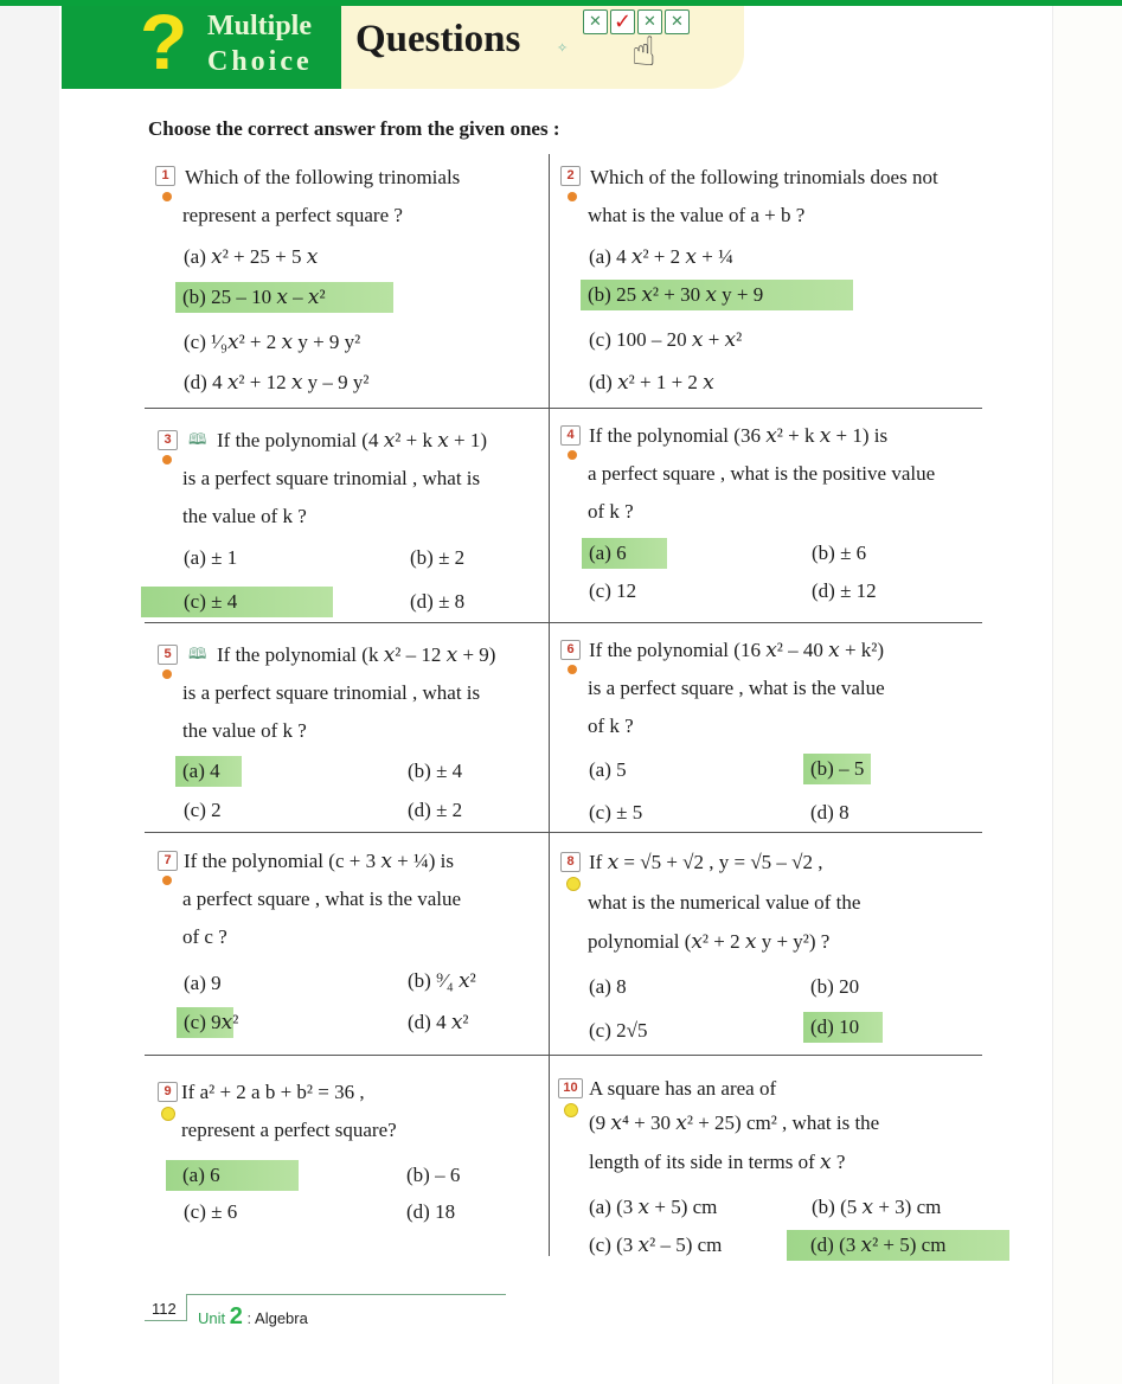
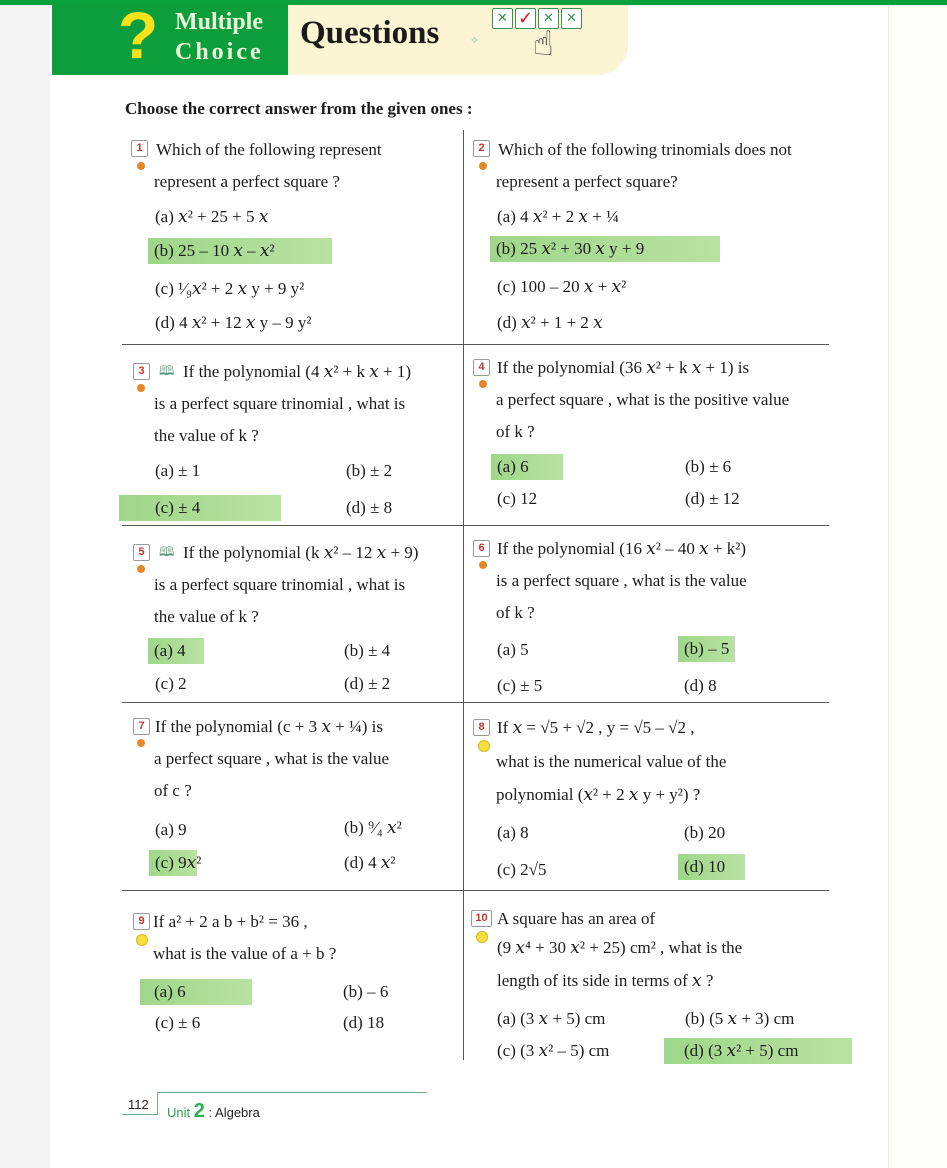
  ?
  Multiple
  Choice
  Questions
  ✧
  ✕
  ✓
  ✕
  ✕
  ☝
  Choose the correct answer from the given ones :
  1
- Which of the following trinomials
+ Which of the following represent
  represent a perfect square ?
  (a) 𝑥² + 25 + 5 𝑥
  (b) 25 – 10 𝑥 – 𝑥²
  (c) ¹⁄₉𝑥² + 2 𝑥 y + 9 y²
  (d) 4 𝑥² + 12 𝑥 y – 9 y²
  2
  Which of the following trinomials does not
- what is the value of a + b ?
+ represent a perfect square?
  (a) 4 𝑥² + 2 𝑥 + ¼
  (b) 25 𝑥² + 30 𝑥 y + 9
  (c) 100 – 20 𝑥 + 𝑥²
  (d) 𝑥² + 1 + 2 𝑥
  3
  🕮
  If the polynomial (4 𝑥² + k 𝑥 + 1)
  is a perfect square trinomial , what is
  the value of k ?
  (a) ± 1
  (b) ± 2
  (c) ± 4
  (d) ± 8
  4
  If the polynomial (36 𝑥² + k 𝑥 + 1) is
  a perfect square , what is the positive value
  of k ?
  (a) 6
  (b) ± 6
  (c) 12
  (d) ± 12
  5
  🕮
  If the polynomial (k 𝑥² – 12 𝑥 + 9)
  is a perfect square trinomial , what is
  the value of k ?
  (a) 4
  (b) ± 4
  (c) 2
  (d) ± 2
  6
  If the polynomial (16 𝑥² – 40 𝑥 + k²)
  is a perfect square , what is the value
  of k ?
  (a) 5
  (b) – 5
  (c) ± 5
  (d) 8
  7
  If the polynomial (c + 3 𝑥 + ¼) is
  a perfect square , what is the value
  of c ?
  (a) 9
  (b) ⁹⁄₄ 𝑥²
  (c) 9𝑥²
  (d) 4 𝑥²
  8
  If 𝑥 = √5 + √2 , y = √5 – √2 ,
  what is the numerical value of the
  polynomial (𝑥² + 2 𝑥 y + y²) ?
  (a) 8
  (b) 20
  (c) 2√5
  (d) 10
  9
  If a² + 2 a b + b² = 36 ,
- represent a perfect square?
+ what is the value of a + b ?
  (a) 6
  (b) – 6
  (c) ± 6
  (d) 18
  10
  A square has an area of
  (9 𝑥⁴ + 30 𝑥² + 25) cm² , what is the
  length of its side in terms of 𝑥 ?
  (a) (3 𝑥 + 5) cm
  (b) (5 𝑥 + 3) cm
  (c) (3 𝑥² – 5) cm
  (d) (3 𝑥² + 5) cm
  112
  Unit 2 : Algebra
